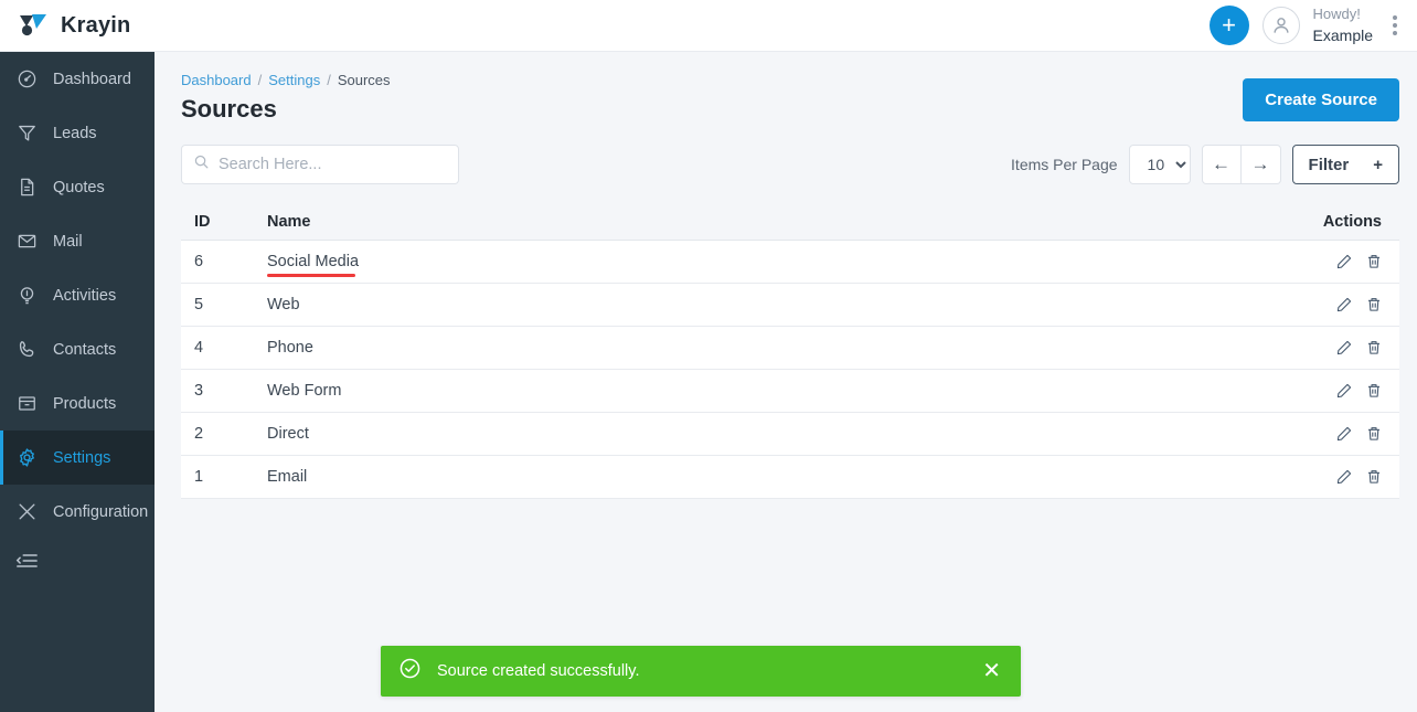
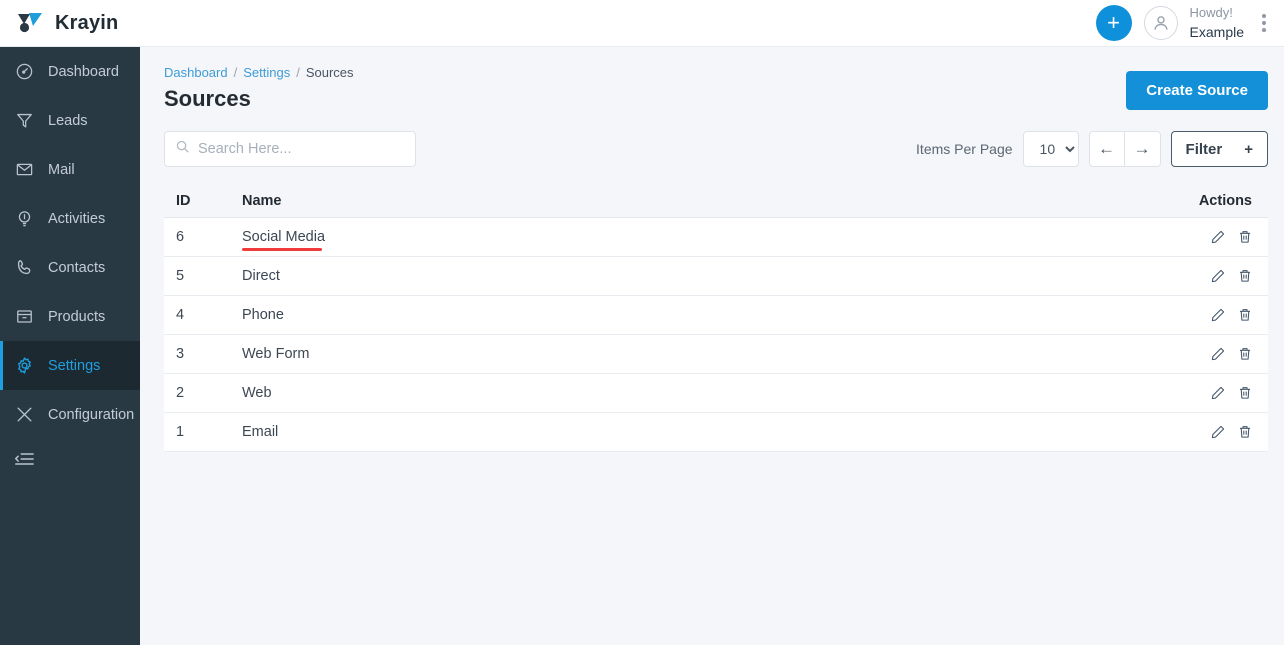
  Krayin
  +
  Howdy!
  Example
  Dashboard
  Leads
- Quotes
  Mail
  Activities
  Contacts
  Products
  Settings
  Configuration
  Dashboard
  /
  Settings
  /
  Sources
  Sources
  Create Source
  Search Here...
  Items Per Page
  10
  ←
  →
  Filter
  +
  ID
  Name
  Actions
  6
  Social Media
  5
- Web
+ Direct
  4
  Phone
  3
  Web Form
  2
- Direct
+ Web
  1
  Email
- Source created successfully.
- ✕
